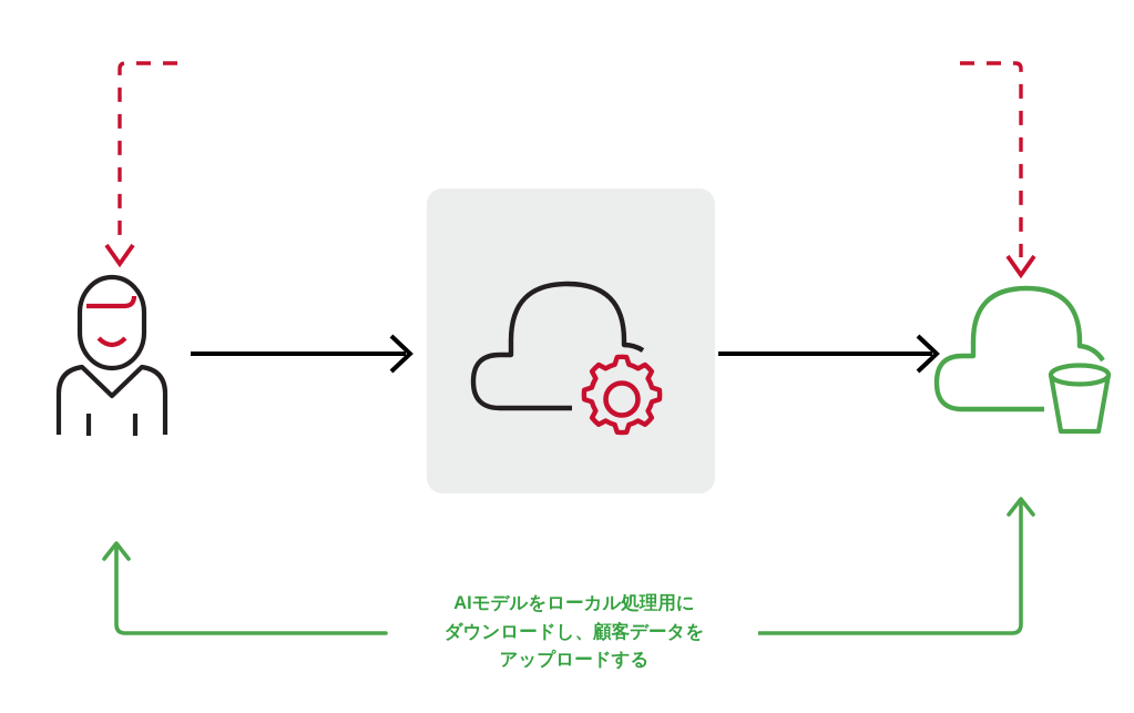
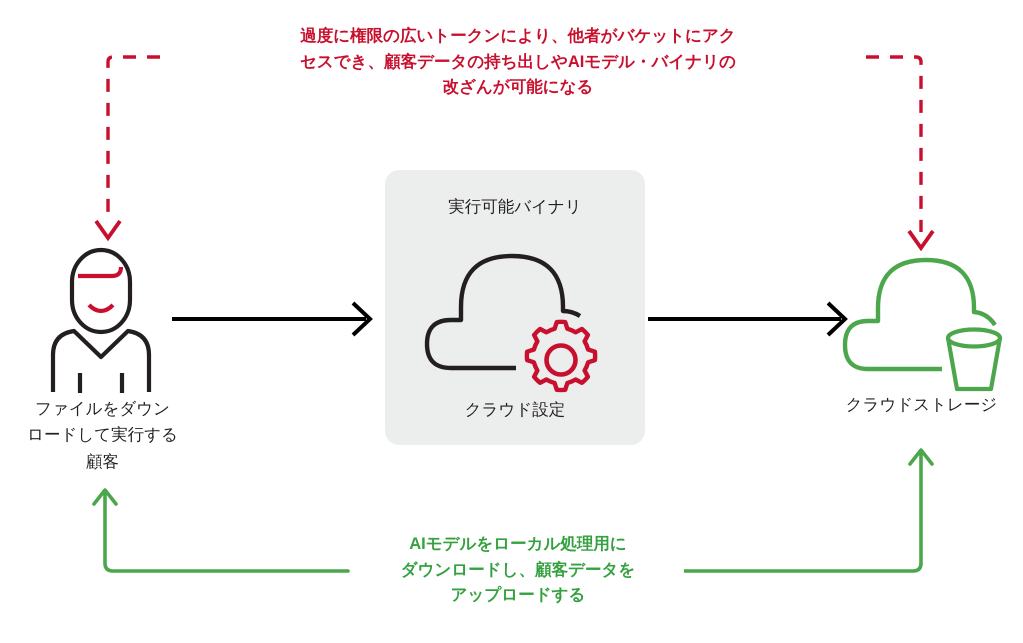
+ 過度に権限の広いトークンにより、他者がバケットにアク
+ セスでき、顧客データの持ち出しやAIモデル・バイナリの
+ 改ざんが可能になる
+ 実行可能バイナリ
+ クラウド設定
+ ファイルをダウン
+ ロードして実行する
+ 顧客
+ クラウドストレージ
  AIモデルをローカル処理用に
  ダウンロードし、顧客データを
  アップロードする
